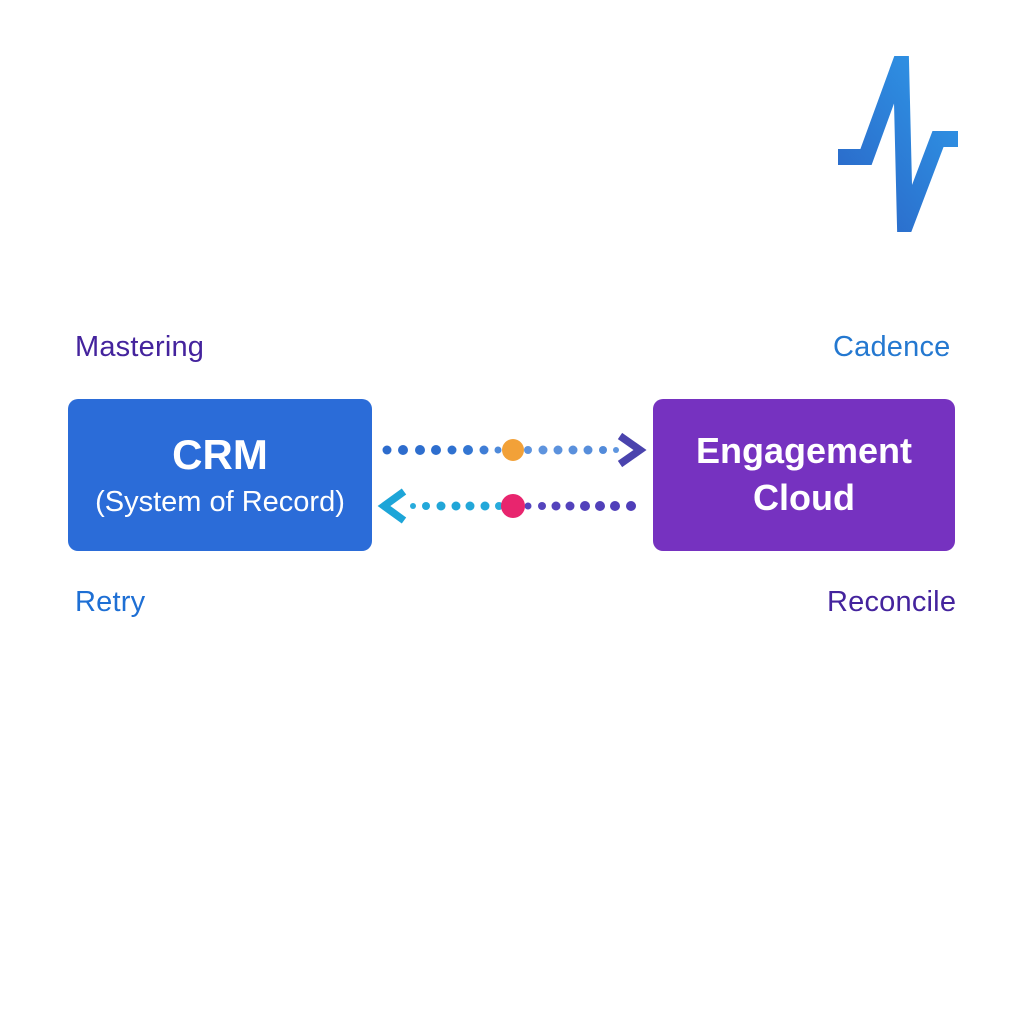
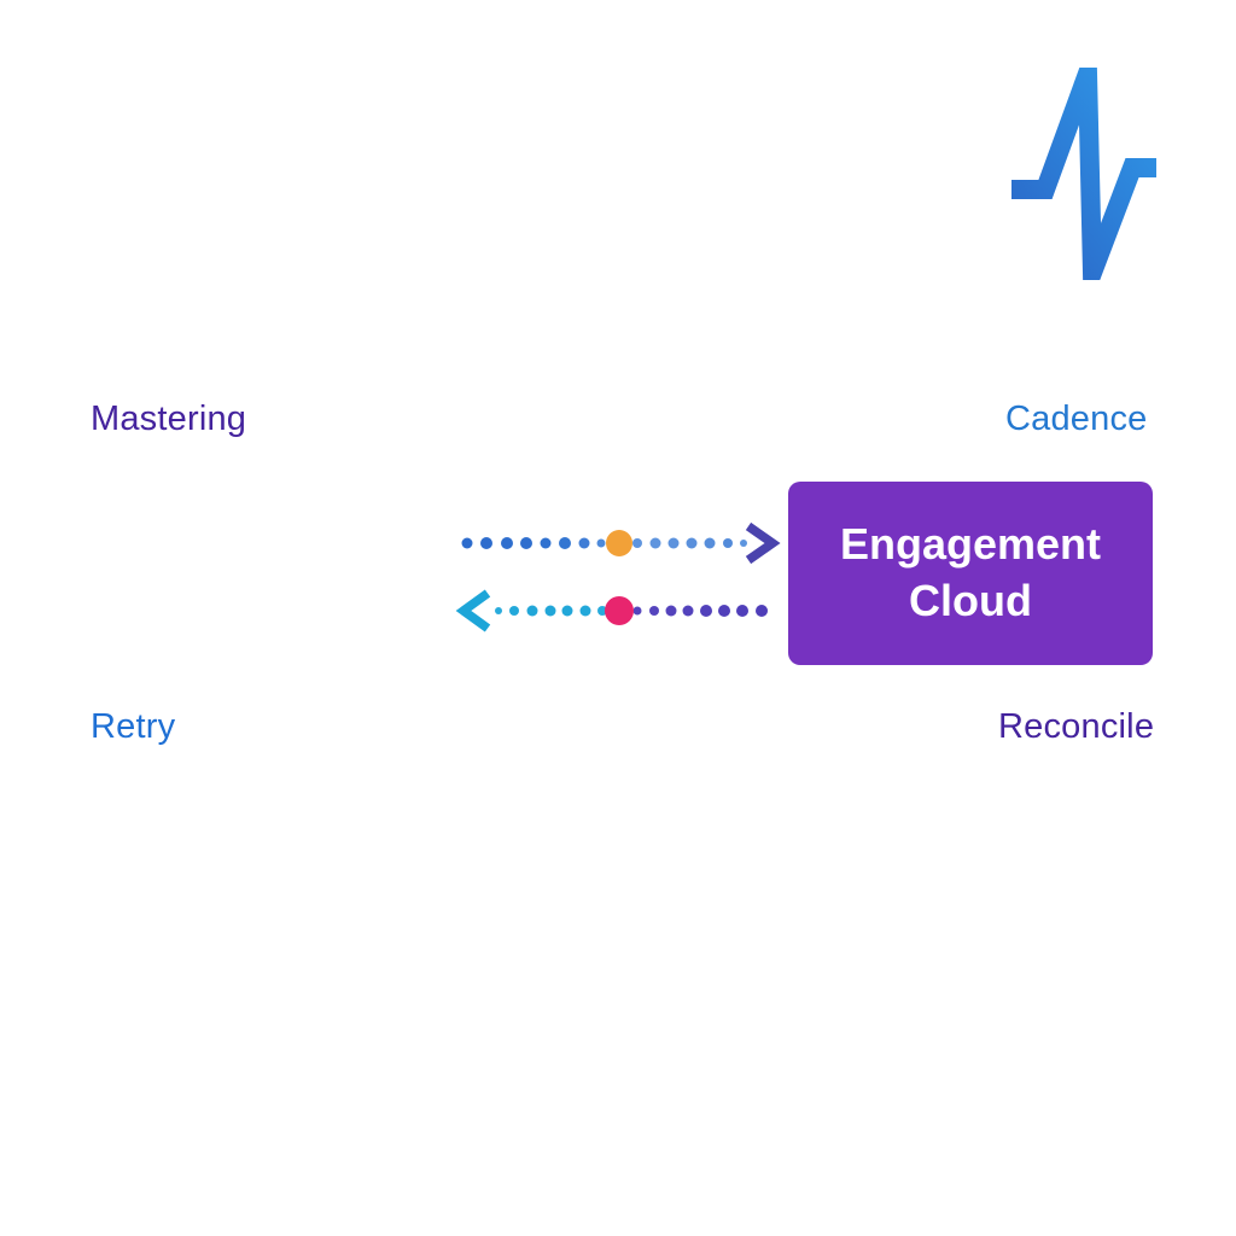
  Mastering
  Cadence
  Retry
  Reconcile
- CRM
- (System of Record)
  Engagement Cloud
